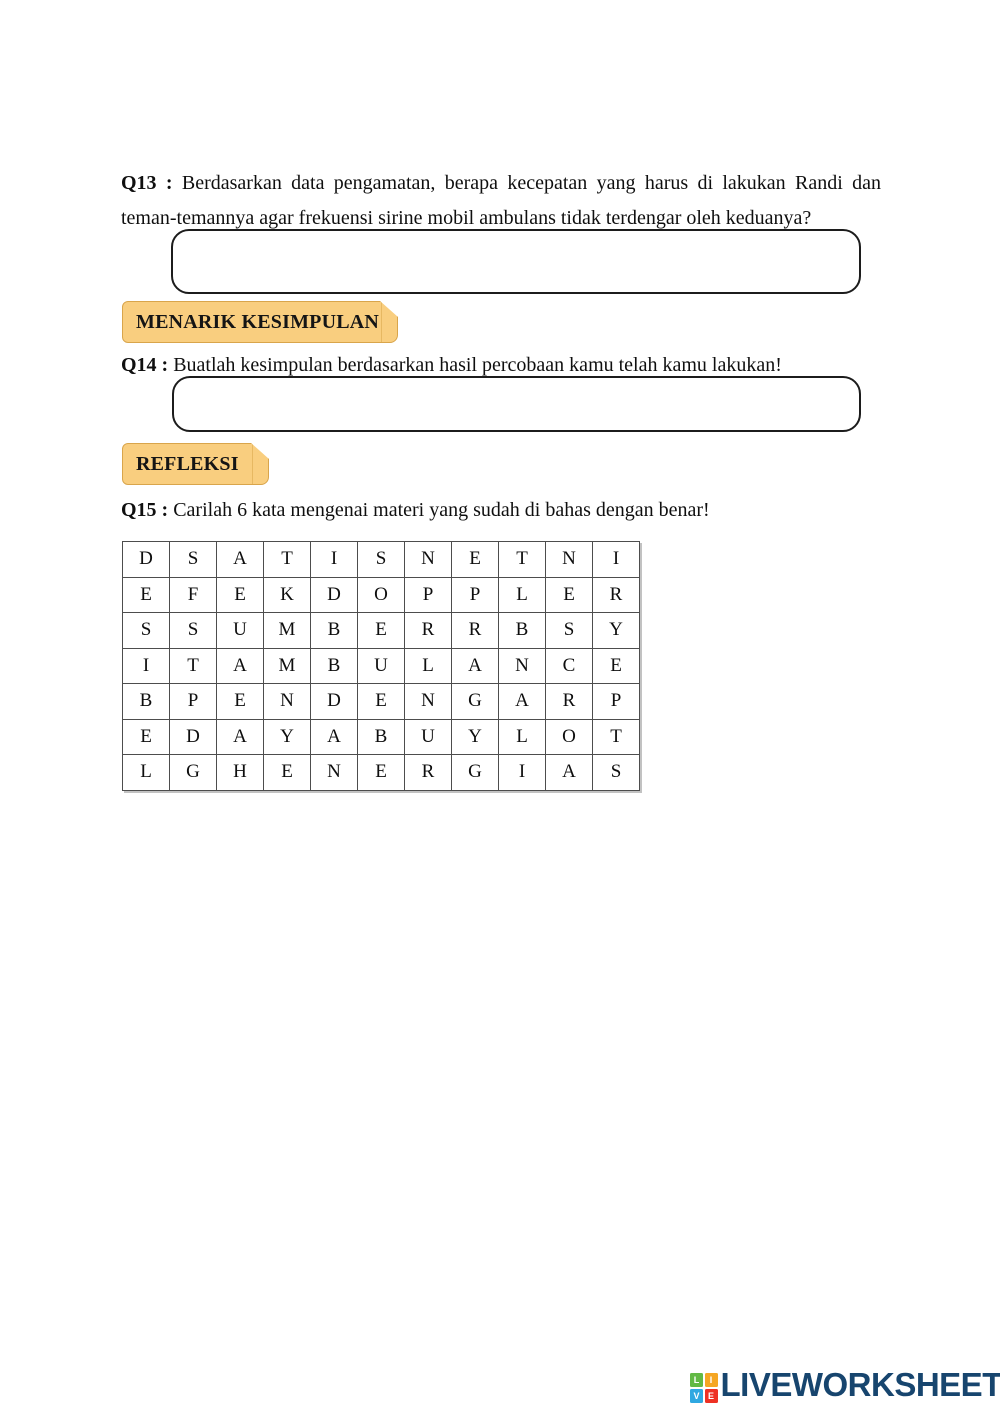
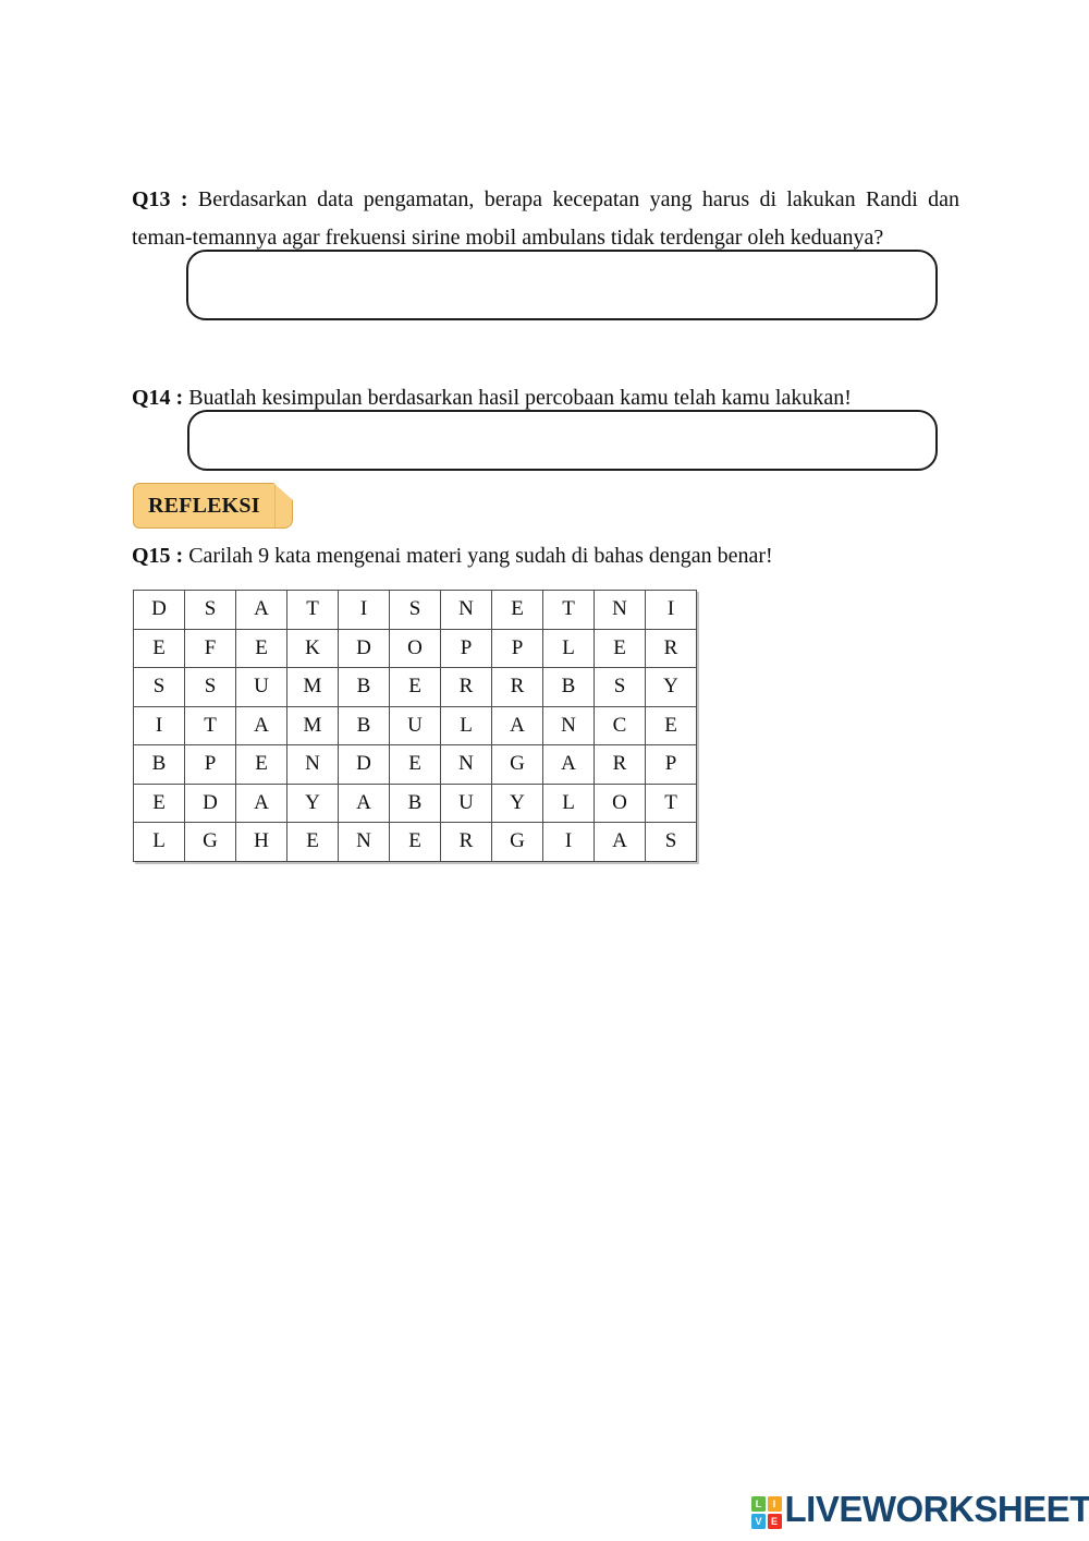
  Q13 : Berdasarkan data pengamatan, berapa kecepatan yang harus di lakukan Randi dan teman-temannya agar frekuensi sirine mobil ambulans tidak terdengar oleh keduanya?
- MENARIK KESIMPULAN
  Q14 : Buatlah kesimpulan berdasarkan hasil percobaan kamu telah kamu lakukan!
  REFLEKSI
- Q15 : Carilah 6 kata mengenai materi yang sudah di bahas dengan benar!
+ Q15 : Carilah 9 kata mengenai materi yang sudah di bahas dengan benar!
  D	S	A	T	I	S	N	E	T	N	I
  E	F	E	K	D	O	P	P	L	E	R
  S	S	U	M	B	E	R	R	B	S	Y
  I	T	A	M	B	U	L	A	N	C	E
  B	P	E	N	D	E	N	G	A	R	P
  E	D	A	Y	A	B	U	Y	L	O	T
  L	G	H	E	N	E	R	G	I	A	S
  L
  I
  V
  E
  LIVEWORKSHEET
